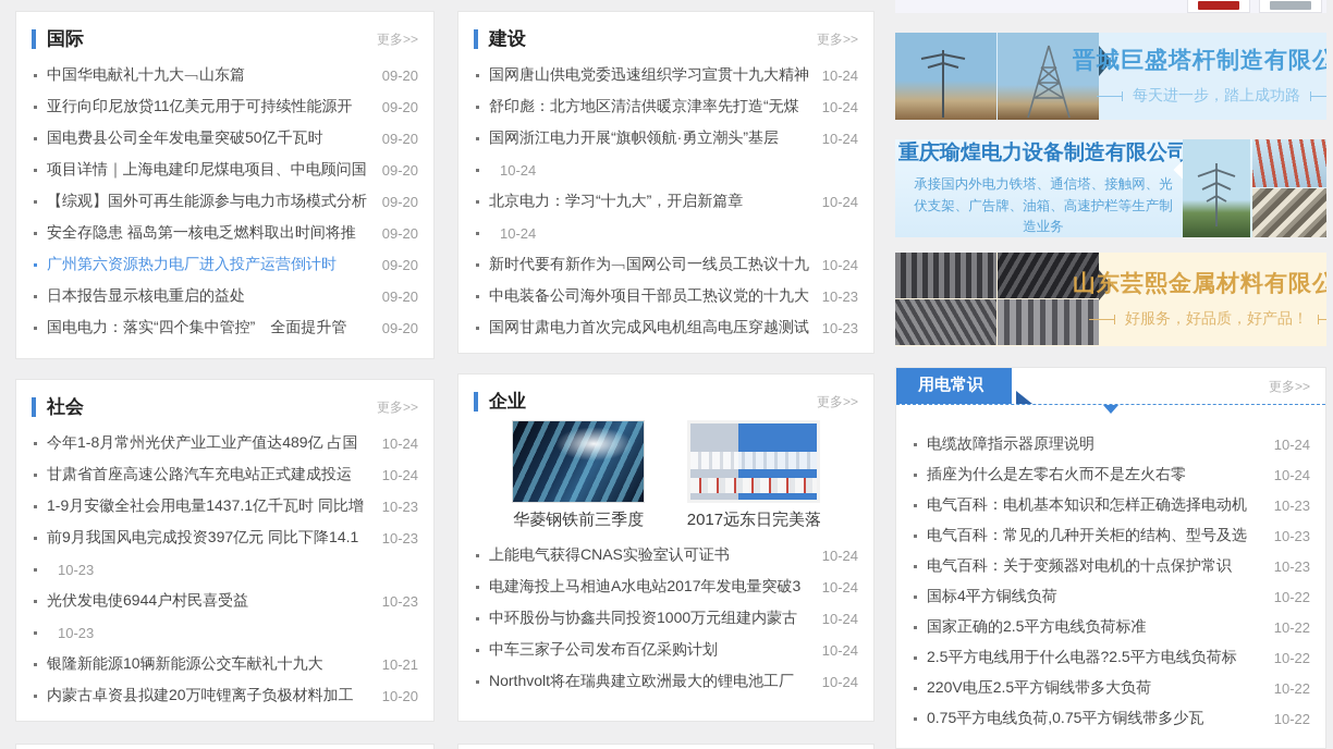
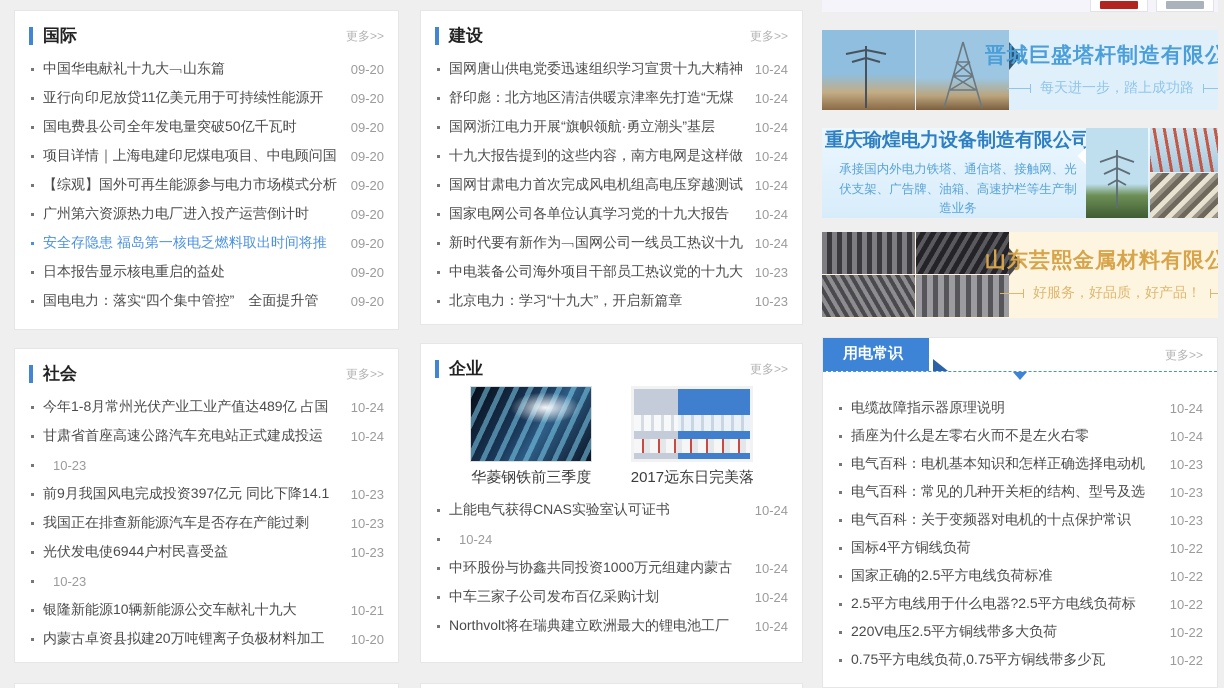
  国际
  更多>>
  中国华电献礼十九大﹁山东篇
  09-20
  亚行向印尼放贷11亿美元用于可持续性能源开
  09-20
  国电费县公司全年发电量突破50亿千瓦时
  09-20
  项目详情｜上海电建印尼煤电项目、中电顾问国
  09-20
  【综观】国外可再生能源参与电力市场模式分析
  09-20
- 安全存隐患 福岛第一核电乏燃料取出时间将推
+ 广州第六资源热力电厂进入投产运营倒计时
  09-20
- 广州第六资源热力电厂进入投产运营倒计时
+ 安全存隐患 福岛第一核电乏燃料取出时间将推
  09-20
  日本报告显示核电重启的益处
  09-20
  国电电力：落实“四个集中管控” 全面提升管
  09-20
  建设
  更多>>
  国网唐山供电党委迅速组织学习宣贯十九大精神
  10-24
  舒印彪：北方地区清洁供暖京津率先打造“无煤
  10-24
  国网浙江电力开展“旗帜领航·勇立潮头”基层
  10-24
+ 十九大报告提到的这些内容，南方电网是这样做
  10-24
- 北京电力：学习“十九大”，开启新篇章
+ 国网甘肃电力首次完成风电机组高电压穿越测试
  10-24
+ 国家电网公司各单位认真学习党的十九大报告
  10-24
  新时代要有新作为﹁国网公司一线员工热议十九
  10-24
  中电装备公司海外项目干部员工热议党的十九大
  10-23
- 国网甘肃电力首次完成风电机组高电压穿越测试
+ 北京电力：学习“十九大”，开启新篇章
  10-23
  社会
  更多>>
  今年1-8月常州光伏产业工业产值达489亿 占国
  10-24
  甘肃省首座高速公路汽车充电站正式建成投运
  10-24
- 1-9月安徽全社会用电量1437.1亿千瓦时 同比增
  10-23
  前9月我国风电完成投资397亿元 同比下降14.1
  10-23
+ 我国正在排查新能源汽车是否存在产能过剩
  10-23
  光伏发电使6944户村民喜受益
  10-23
  10-23
  银隆新能源10辆新能源公交车献礼十九大
  10-21
  内蒙古卓资县拟建20万吨锂离子负极材料加工
  10-20
  企业
  更多>>
  华菱钢铁前三季度
  2017远东日完美落
  上能电气获得CNAS实验室认可证书
  10-24
- 电建海投上马相迪A水电站2017年发电量突破3
  10-24
  中环股份与协鑫共同投资1000万元组建内蒙古
  10-24
  中车三家子公司发布百亿采购计划
  10-24
  Northvolt将在瑞典建立欧洲最大的锂电池工厂
  10-24
  晋城巨盛塔杆制造有限公
  每天进一步，踏上成功路
  重庆瑜煌电力设备制造有限公司
  承接国内外电力铁塔、通信塔、接触网、光伏支架、广告牌、油箱、高速护栏等生产制造业务
  山东芸熙金属材料有限公
  好服务，好品质，好产品！
  用电常识
  更多>>
  电缆故障指示器原理说明
  10-24
  插座为什么是左零右火而不是左火右零
  10-24
  电气百科：电机基本知识和怎样正确选择电动机
  10-23
  电气百科：常见的几种开关柜的结构、型号及选
  10-23
  电气百科：关于变频器对电机的十点保护常识
  10-23
  国标4平方铜线负荷
  10-22
  国家正确的2.5平方电线负荷标准
  10-22
  2.5平方电线用于什么电器?2.5平方电线负荷标
  10-22
  220V电压2.5平方铜线带多大负荷
  10-22
  0.75平方电线负荷,0.75平方铜线带多少瓦
  10-22
